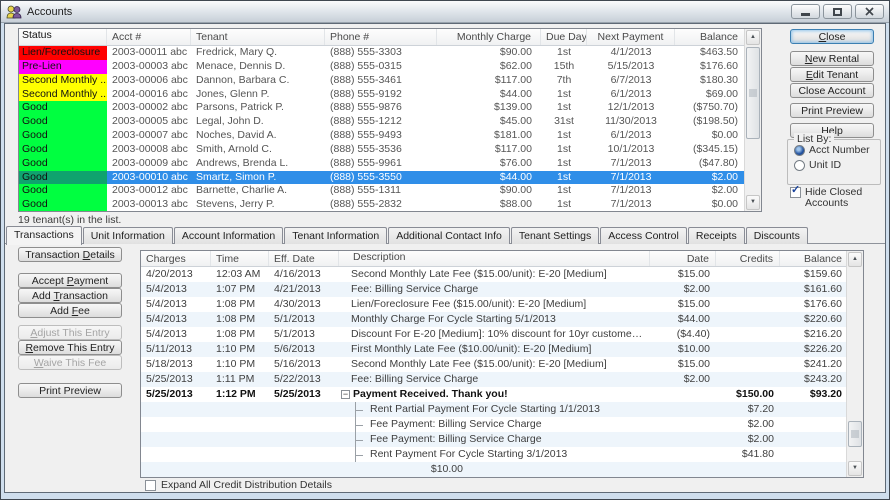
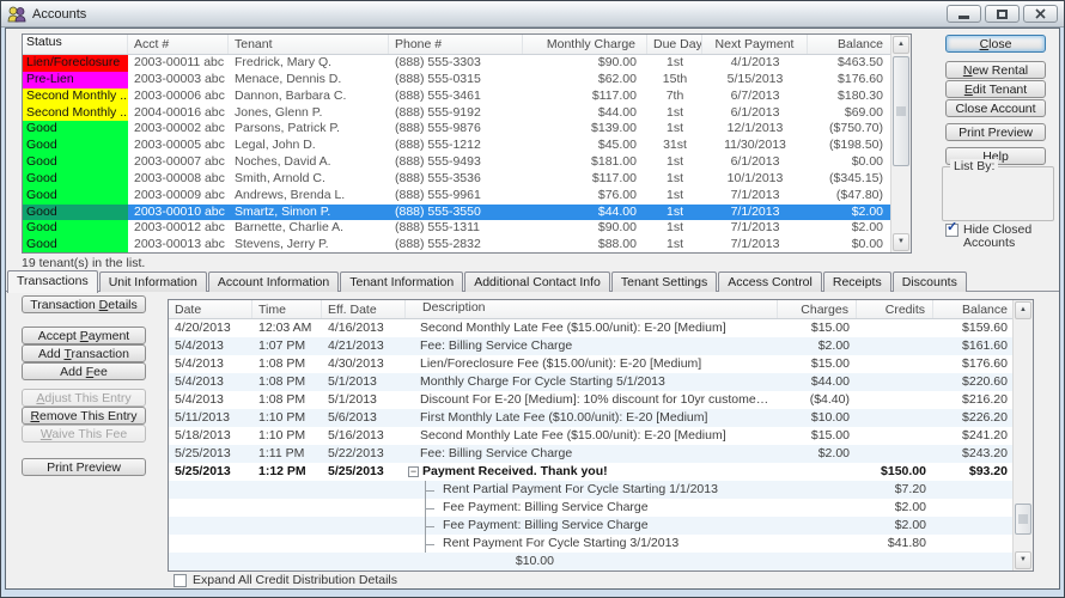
  Accounts
  Status
  Acct #
  Tenant
  Phone #
  Monthly Charge
  Due Day
  Next Payment
  Balance
  Lien/Foreclosure
  2003-00011 abc
  Fredrick, Mary Q.
  (888) 555-3303
  $90.00
  1st
  4/1/2013
  $463.50
  Pre-Lien
  2003-00003 abc
  Menace, Dennis D.
  (888) 555-0315
  $62.00
  15th
  5/15/2013
  $176.60
  Second Monthly ..
  2003-00006 abc
  Dannon, Barbara C.
  (888) 555-3461
  $117.00
  7th
  6/7/2013
  $180.30
  Second Monthly ..
  2004-00016 abc
  Jones, Glenn P.
  (888) 555-9192
  $44.00
  1st
  6/1/2013
  $69.00
  Good
  2003-00002 abc
  Parsons, Patrick P.
  (888) 555-9876
  $139.00
  1st
  12/1/2013
  ($750.70)
  Good
  2003-00005 abc
  Legal, John D.
  (888) 555-1212
  $45.00
  31st
  11/30/2013
  ($198.50)
  Good
  2003-00007 abc
  Noches, David A.
  (888) 555-9493
  $181.00
  1st
  6/1/2013
  $0.00
  Good
  2003-00008 abc
  Smith, Arnold C.
  (888) 555-3536
  $117.00
  1st
  10/1/2013
  ($345.15)
  Good
  2003-00009 abc
  Andrews, Brenda L.
  (888) 555-9961
  $76.00
  1st
  7/1/2013
  ($47.80)
  Good
  2003-00010 abc
  Smartz, Simon P.
  (888) 555-3550
  $44.00
  1st
  7/1/2013
  $2.00
  Good
  2003-00012 abc
  Barnette, Charlie A.
  (888) 555-1311
  $90.00
  1st
  7/1/2013
  $2.00
  Good
  2003-00013 abc
  Stevens, Jerry P.
  (888) 555-2832
  $88.00
  1st
  7/1/2013
  $0.00
  19 tenant(s) in the list.
  Close
  New Rental
  Edit Tenant
  Close Account
  Print Preview
  Help
  List By:
- Acct Number
- Unit ID
  Hide Closed Accounts
  Transactions
  Unit Information
  Account Information
  Tenant Information
  Additional Contact Info
  Tenant Settings
  Access Control
  Receipts
  Discounts
  Transaction Details
  Accept Payment
  Add Transaction
  Add Fee
  Adjust This Entry
  Remove This Entry
  Waive This Fee
  Print Preview
- Charges
+ Date
  Time
  Eff. Date
  Description
- Date
+ Charges
  Credits
  Balance
  4/20/2013
  12:03 AM
  4/16/2013
  Second Monthly Late Fee ($15.00/unit): E-20 [Medium]
  $15.00
  $159.60
  5/4/2013
  1:07 PM
  4/21/2013
  Fee: Billing Service Charge
  $2.00
  $161.60
  5/4/2013
  1:08 PM
  4/30/2013
  Lien/Foreclosure Fee ($15.00/unit): E-20 [Medium]
  $15.00
  $176.60
  5/4/2013
  1:08 PM
  5/1/2013
  Monthly Charge For Cycle Starting 5/1/2013
  $44.00
  $220.60
  5/4/2013
  1:08 PM
  5/1/2013
  Discount For E-20 [Medium]: 10% discount for 10yr custome…
  ($4.40)
  $216.20
  5/11/2013
  1:10 PM
  5/6/2013
  First Monthly Late Fee ($10.00/unit): E-20 [Medium]
  $10.00
  $226.20
  5/18/2013
  1:10 PM
  5/16/2013
  Second Monthly Late Fee ($15.00/unit): E-20 [Medium]
  $15.00
  $241.20
  5/25/2013
  1:11 PM
  5/22/2013
  Fee: Billing Service Charge
  $2.00
  $243.20
  5/25/2013
  1:12 PM
  5/25/2013
  Payment Received. Thank you!
  $150.00
  $93.20
  Rent Partial Payment For Cycle Starting 1/1/2013
  $7.20
  Fee Payment: Billing Service Charge
  $2.00
  Fee Payment: Billing Service Charge
  $2.00
  Rent Payment For Cycle Starting 3/1/2013
  $41.80
  $10.00
  Expand All Credit Distribution Details
